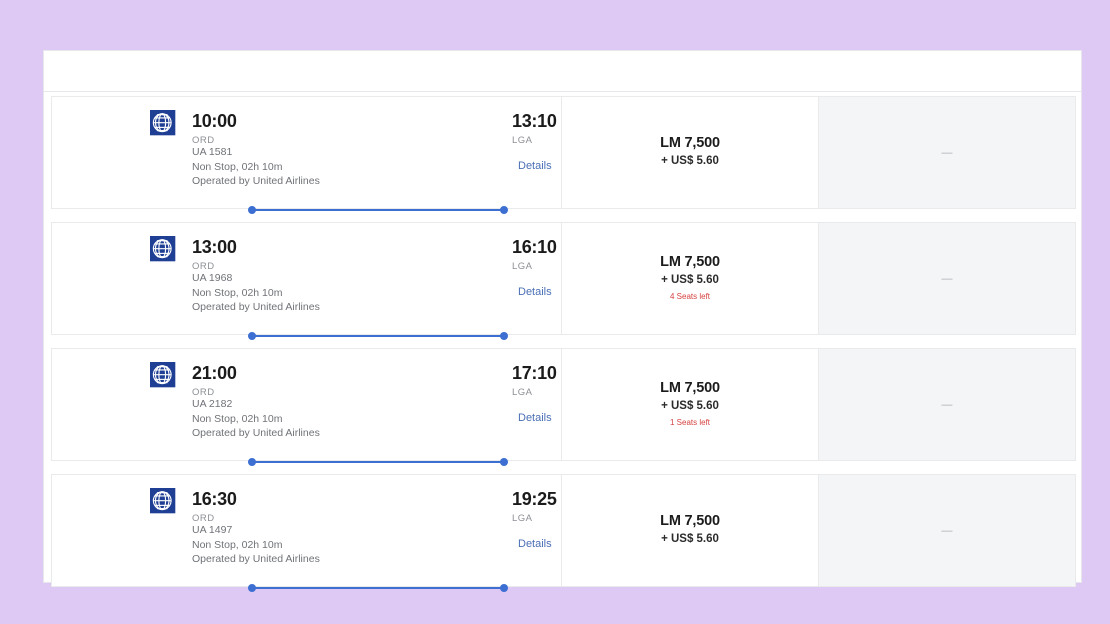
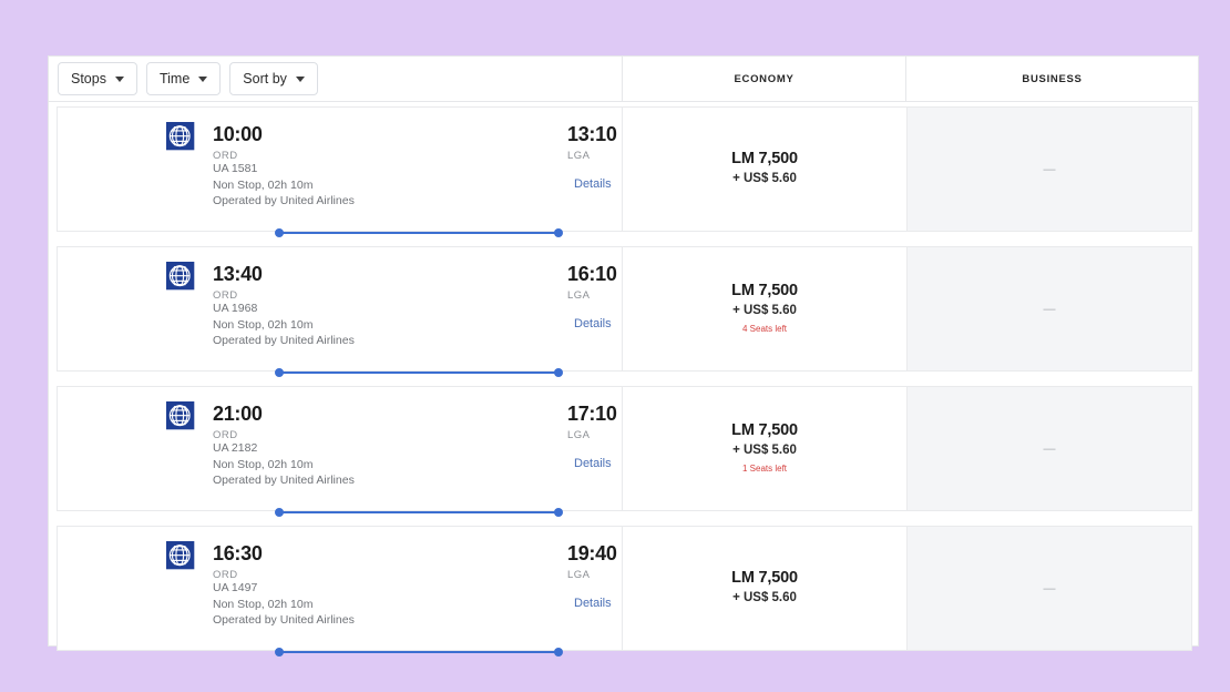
+ Stops
+ Time
+ Sort by
+ ECONOMY
+ BUSINESS
  10:00
  ORD
  13:10
  LGA
  UA 1581
  Non Stop, 02h 10m
  Operated by United Airlines
  Details
  LM 7,500
  + US$ 5.60
  —
- 13:00
+ 13:40
  ORD
  16:10
  LGA
  UA 1968
  Non Stop, 02h 10m
  Operated by United Airlines
  Details
  LM 7,500
  + US$ 5.60
  4 Seats left
  —
  21:00
  ORD
  17:10
  LGA
  UA 2182
  Non Stop, 02h 10m
  Operated by United Airlines
  Details
  LM 7,500
  + US$ 5.60
  1 Seats left
  —
  16:30
  ORD
- 19:25
+ 19:40
  LGA
  UA 1497
  Non Stop, 02h 10m
  Operated by United Airlines
  Details
  LM 7,500
  + US$ 5.60
  —
